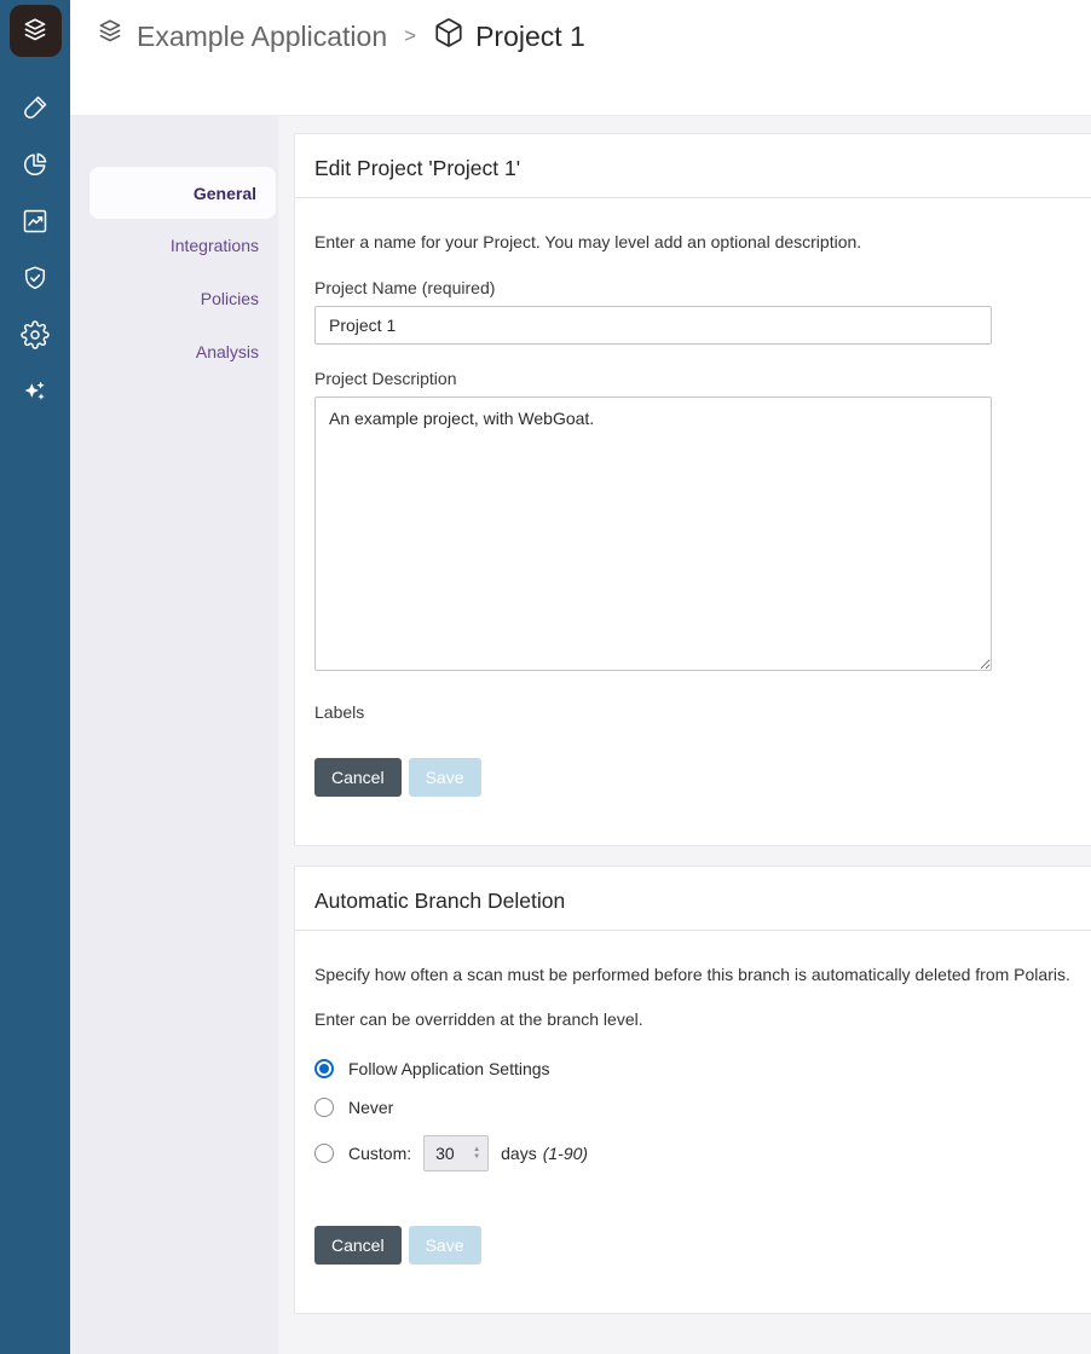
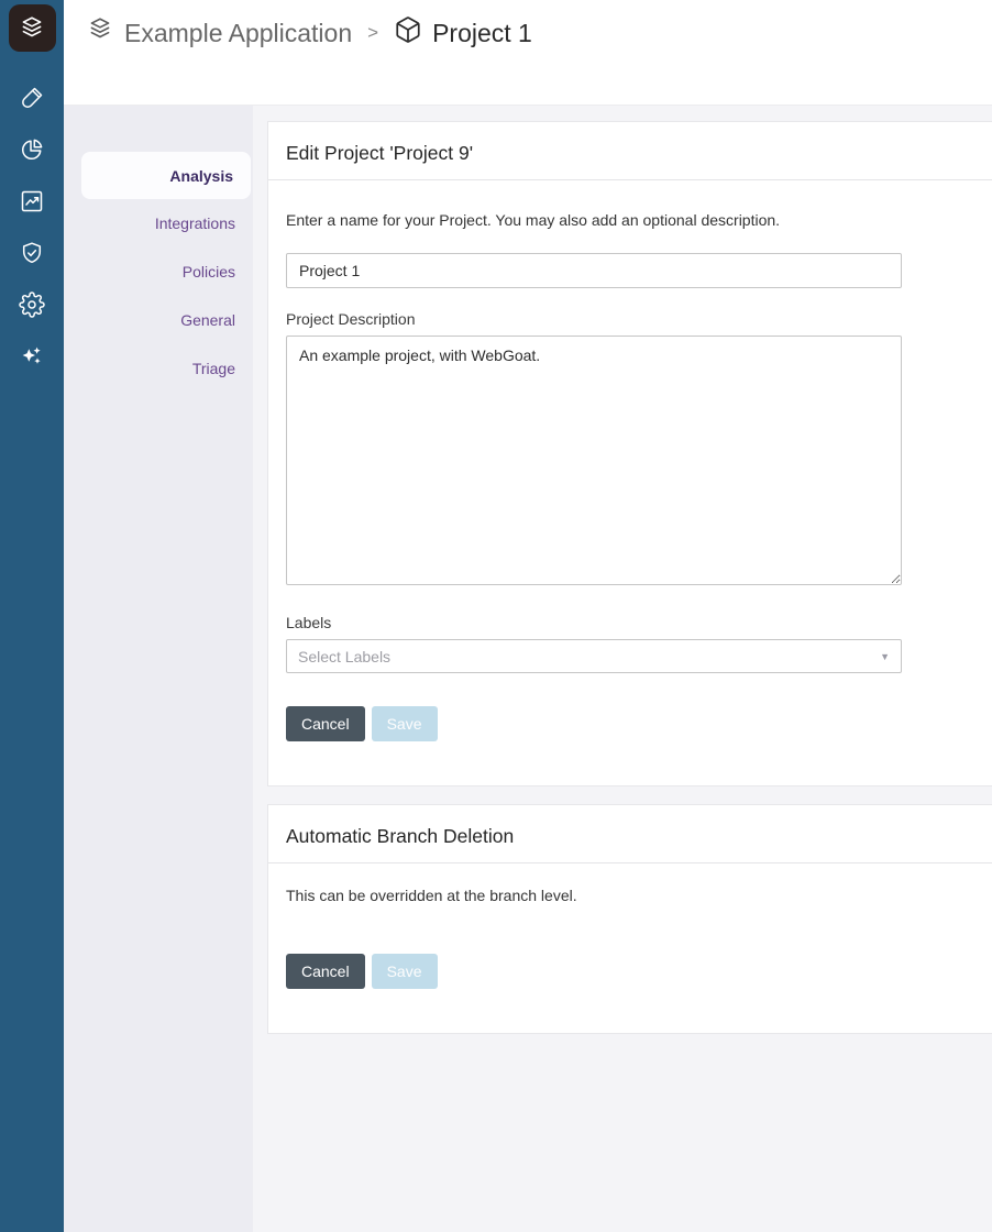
  Example Application
  >
  Project 1
- General
+ Analysis
  Integrations
  Policies
- Analysis
+ General
+ Triage
- Edit Project 'Project 1'
+ Edit Project 'Project 9'
- Enter a name for your Project. You may level add an optional description.
+ Enter a name for your Project. You may also add an optional description.
- Project Name (required)
  Project 1
  Project Description
  An example project, with WebGoat.
  Labels
+ Select Labels
+ ▼
  Cancel
  Save
  Automatic Branch Deletion
- Specify how often a scan must be performed before this branch is automatically deleted from Polaris.
- Enter can be overridden at the branch level.
+ This can be overridden at the branch level.
- Follow Application Settings
- Never
- Custom:
- 30
- days
- (1-90)
  Cancel
  Save
